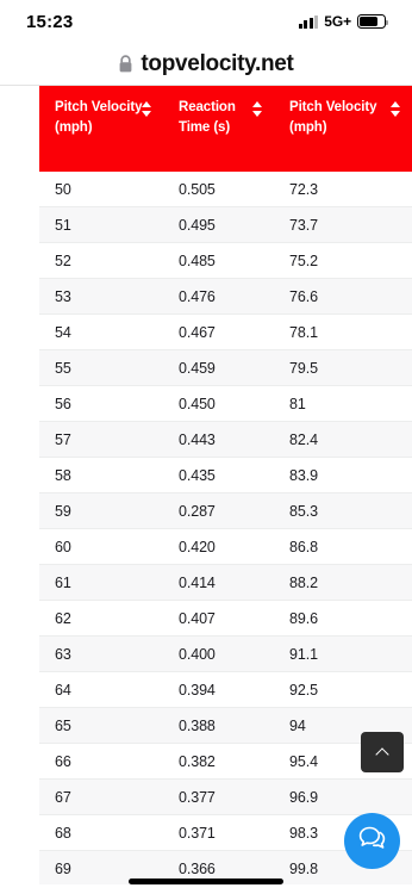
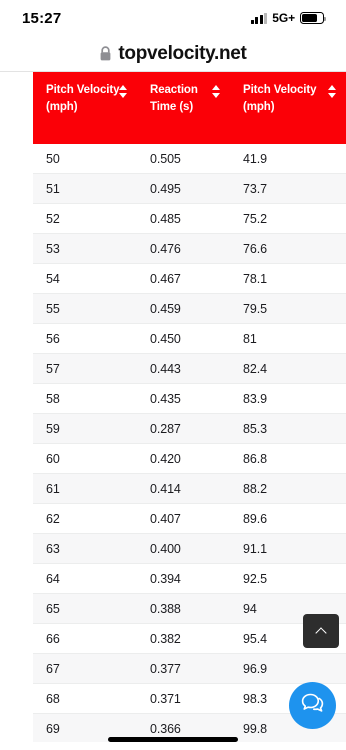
- 15:23
+ 15:27
  5G+
  topvelocity.net
  Pitch Velocity (mph)	Reaction Time (s)	Pitch Velocity (mph)
- 50	0.505	72.3
+ 50	0.505	41.9
  51	0.495	73.7
  52	0.485	75.2
  53	0.476	76.6
  54	0.467	78.1
  55	0.459	79.5
  56	0.450	81
  57	0.443	82.4
  58	0.435	83.9
  59	0.287	85.3
  60	0.420	86.8
  61	0.414	88.2
  62	0.407	89.6
  63	0.400	91.1
  64	0.394	92.5
  65	0.388	94
  66	0.382	95.4
  67	0.377	96.9
  68	0.371	98.3
  69	0.366	99.8
